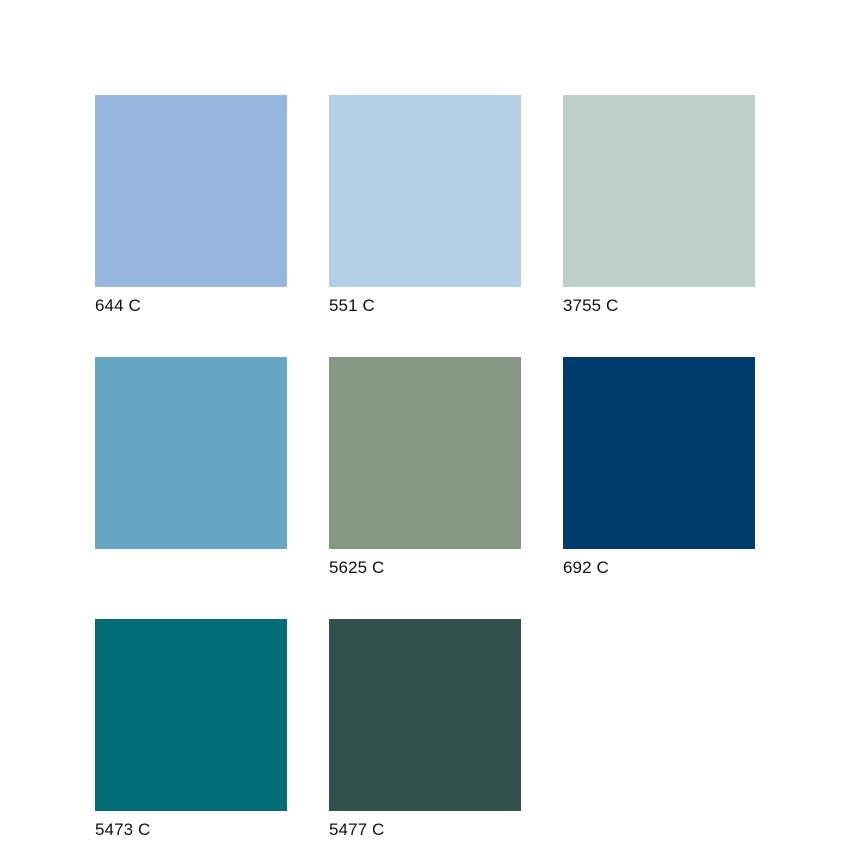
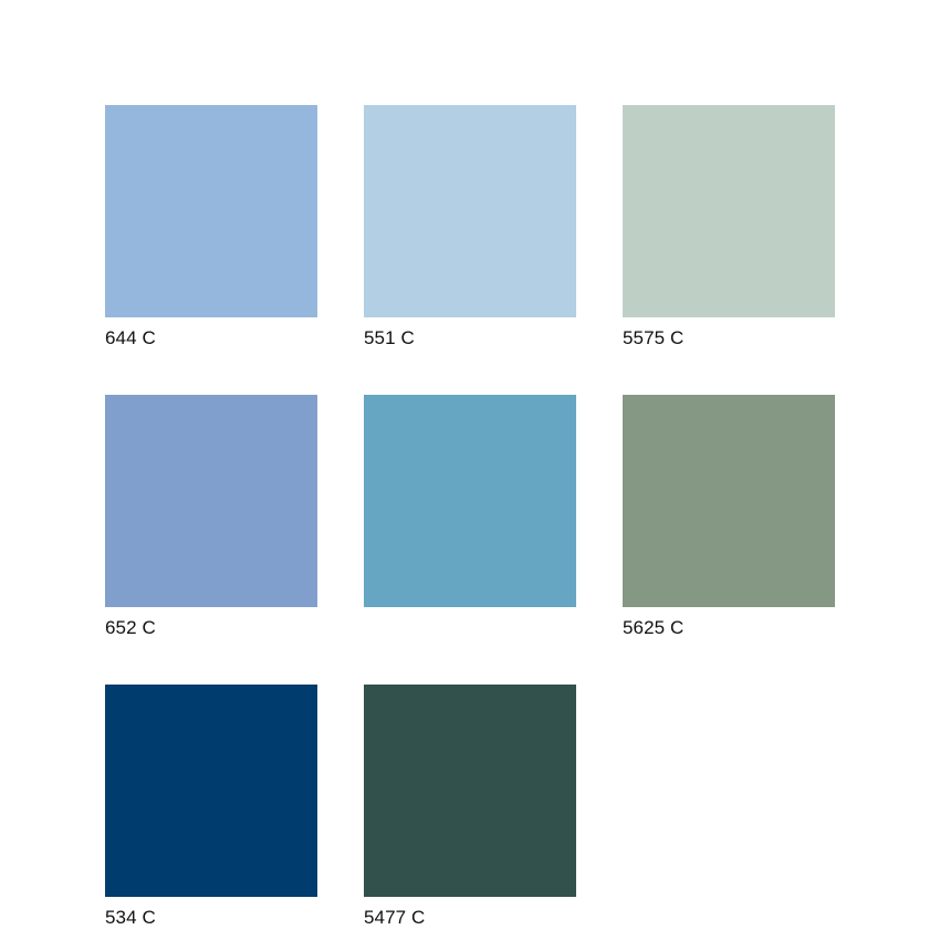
  644 C
  551 C
- 3755 C
+ 5575 C
+ 652 C
  5625 C
- 692 C
+ 534 C
- 5473 C
  5477 C
